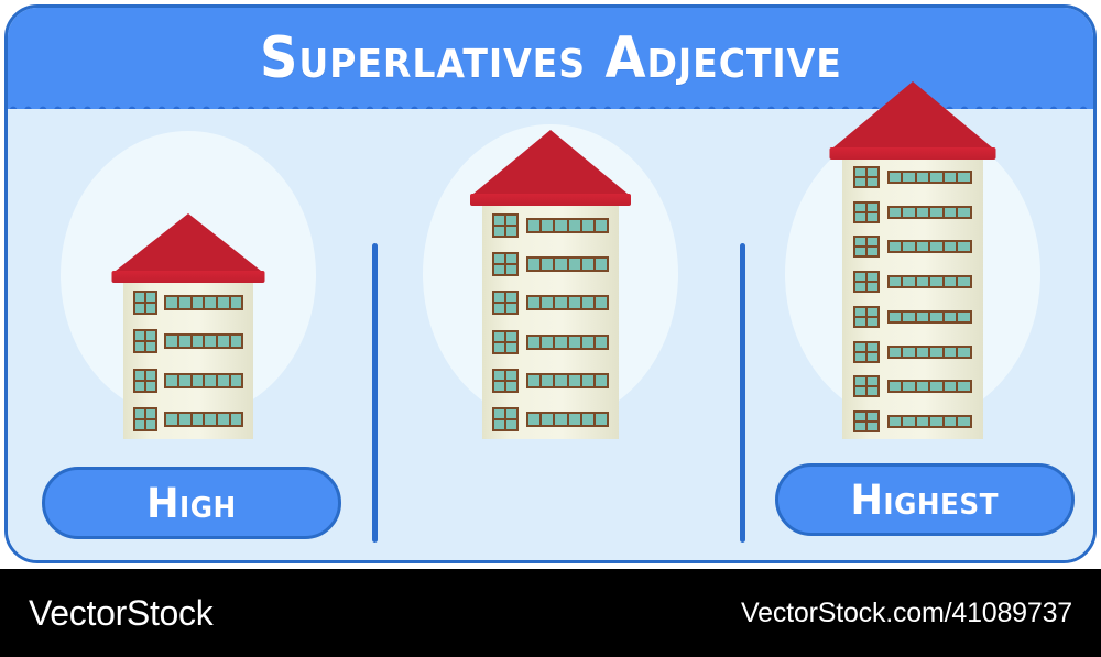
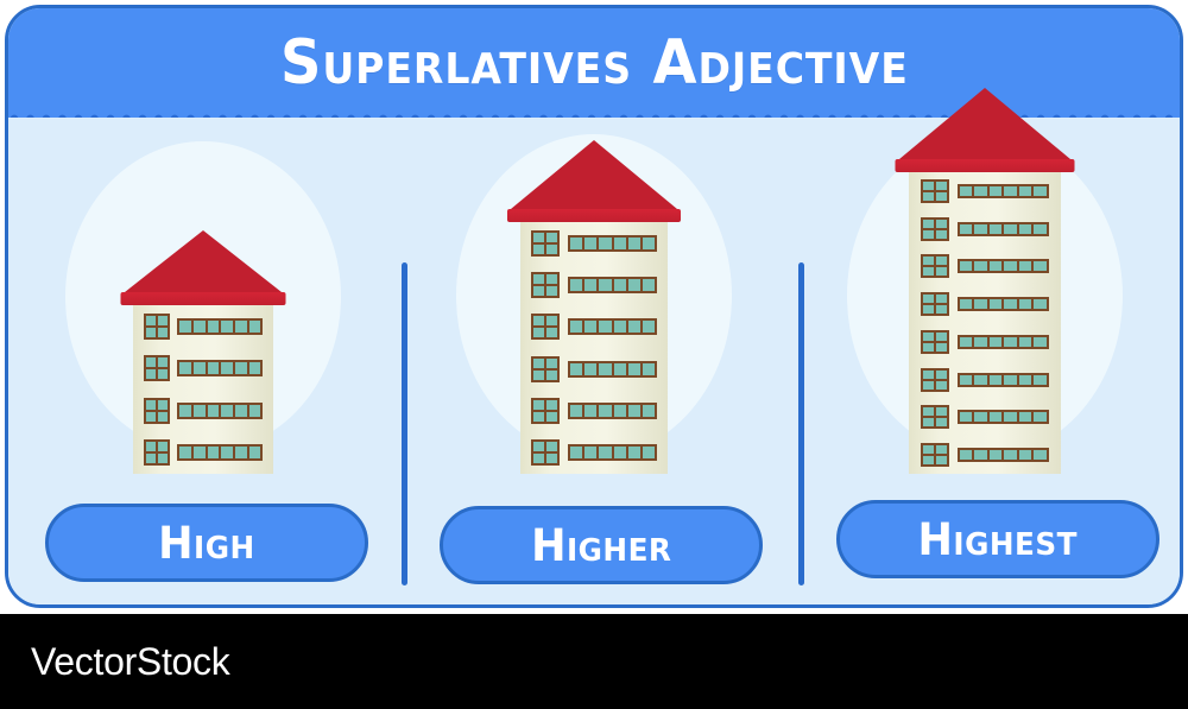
  Superlatives Adjective
  High
+ Higher
  Highest
  VectorStock
- VectorStock.com/41089737
